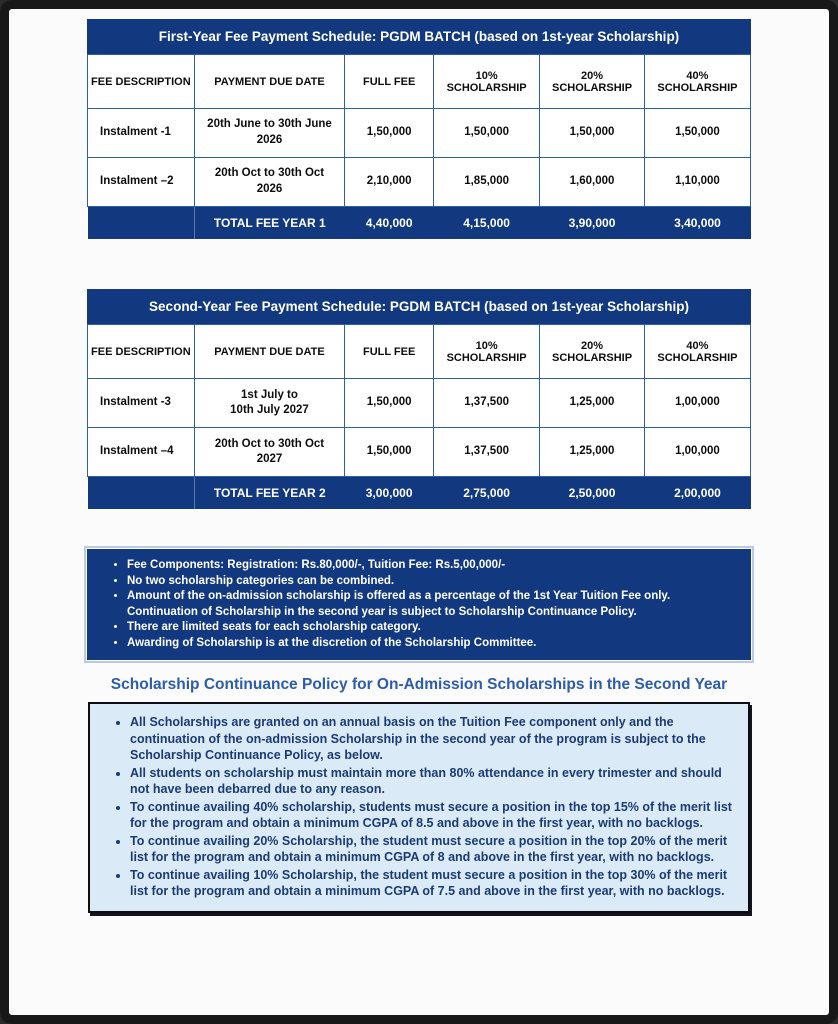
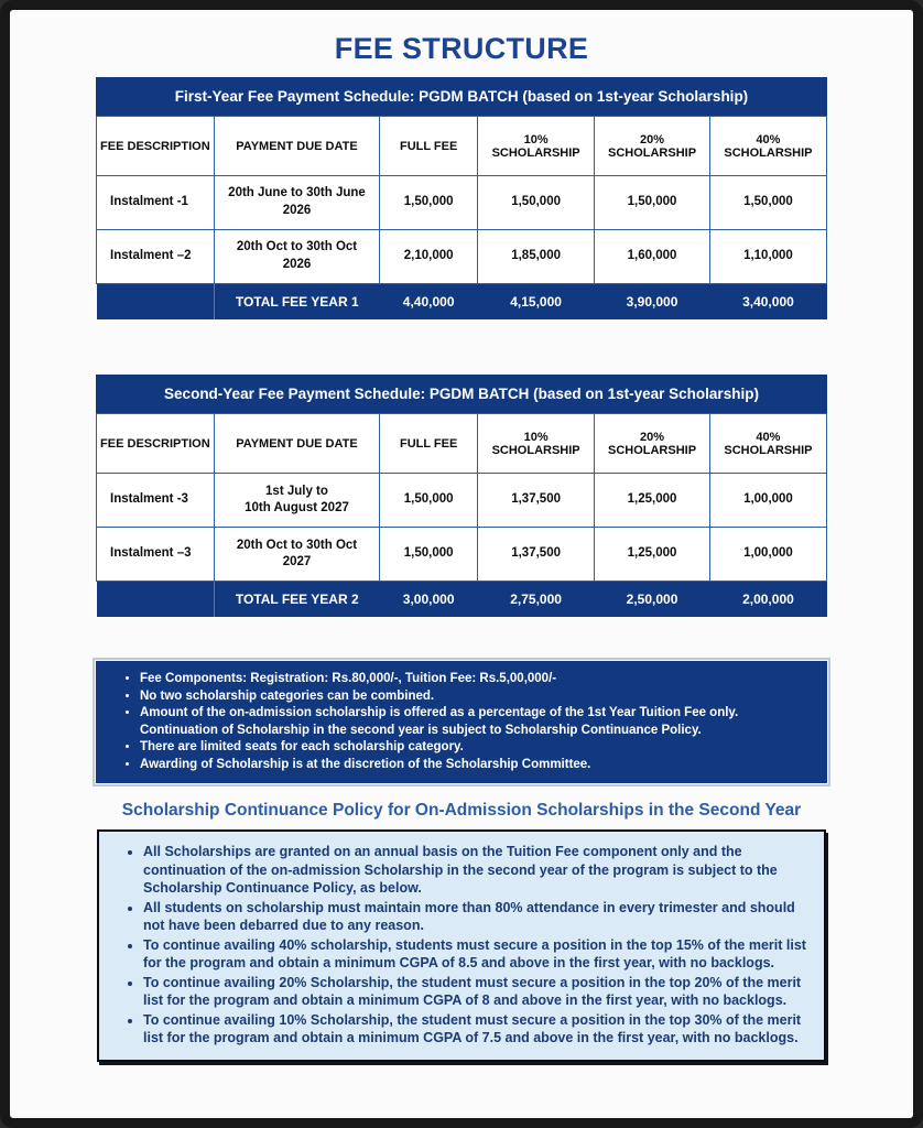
+ FEE STRUCTURE
  First-Year Fee Payment Schedule: PGDM BATCH (based on 1st-year Scholarship)
  FEE DESCRIPTION	PAYMENT DUE DATE	FULL FEE	10% SCHOLARSHIP	20% SCHOLARSHIP	40% SCHOLARSHIP
  Instalment -1	20th June to 30th June 2026	1,50,000	1,50,000	1,50,000	1,50,000
  Instalment –2	20th Oct to 30th Oct 2026	2,10,000	1,85,000	1,60,000	1,10,000
  	TOTAL FEE YEAR 1	4,40,000	4,15,000	3,90,000	3,40,000
  Second-Year Fee Payment Schedule: PGDM BATCH (based on 1st-year Scholarship)
  FEE DESCRIPTION	PAYMENT DUE DATE	FULL FEE	10% SCHOLARSHIP	20% SCHOLARSHIP	40% SCHOLARSHIP
- Instalment -3	1st July to 10th July 2027	1,50,000	1,37,500	1,25,000	1,00,000
+ Instalment -3	1st July to 10th August 2027	1,50,000	1,37,500	1,25,000	1,00,000
- Instalment –4	20th Oct to 30th Oct 2027	1,50,000	1,37,500	1,25,000	1,00,000
+ Instalment –3	20th Oct to 30th Oct 2027	1,50,000	1,37,500	1,25,000	1,00,000
  	TOTAL FEE YEAR 2	3,00,000	2,75,000	2,50,000	2,00,000
  Fee Components: Registration: Rs.80,000/-, Tuition Fee: Rs.5,00,000/-
  No two scholarship categories can be combined.
  Amount of the on-admission scholarship is offered as a percentage of the 1st Year Tuition Fee only. Continuation of Scholarship in the second year is subject to Scholarship Continuance Policy.
  There are limited seats for each scholarship category.
  Awarding of Scholarship is at the discretion of the Scholarship Committee.
  Scholarship Continuance Policy for On-Admission Scholarships in the Second Year
  All Scholarships are granted on an annual basis on the Tuition Fee component only and the continuation of the on-admission Scholarship in the second year of the program is subject to the Scholarship Continuance Policy, as below.
  All students on scholarship must maintain more than 80% attendance in every trimester and should not have been debarred due to any reason.
  To continue availing 40% scholarship, students must secure a position in the top 15% of the merit list for the program and obtain a minimum CGPA of 8.5 and above in the first year, with no backlogs.
  To continue availing 20% Scholarship, the student must secure a position in the top 20% of the merit list for the program and obtain a minimum CGPA of 8 and above in the first year, with no backlogs.
  To continue availing 10% Scholarship, the student must secure a position in the top 30% of the merit list for the program and obtain a minimum CGPA of 7.5 and above in the first year, with no backlogs.
